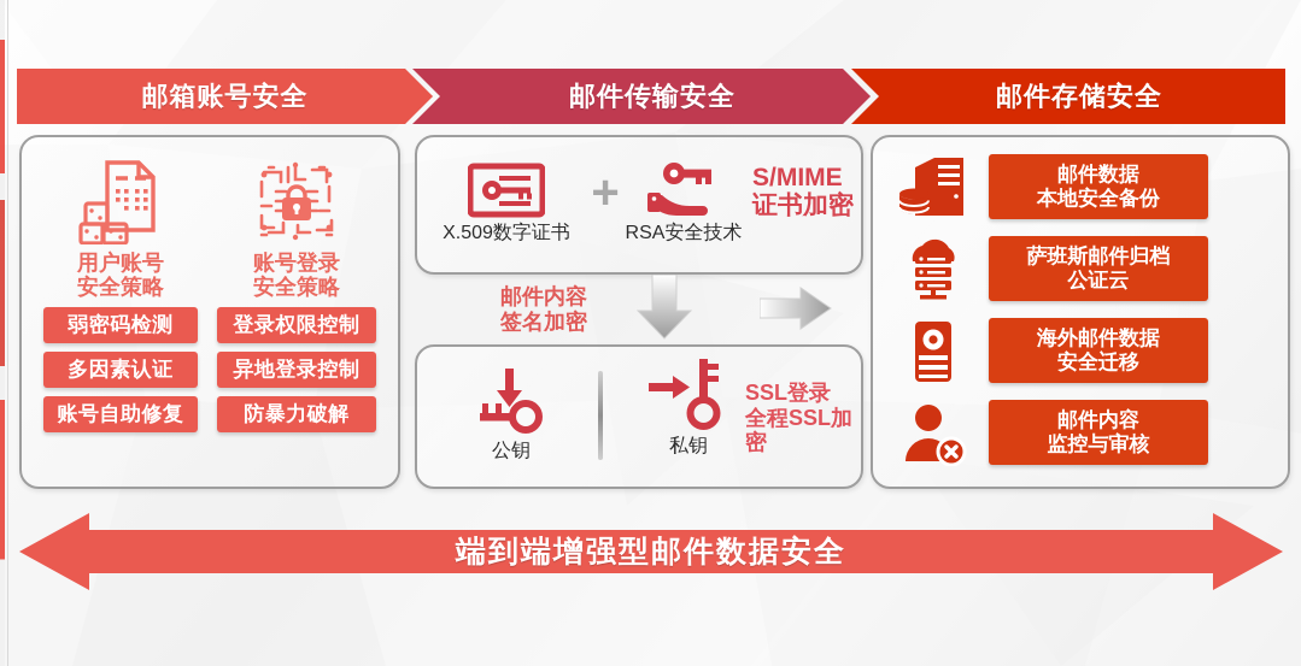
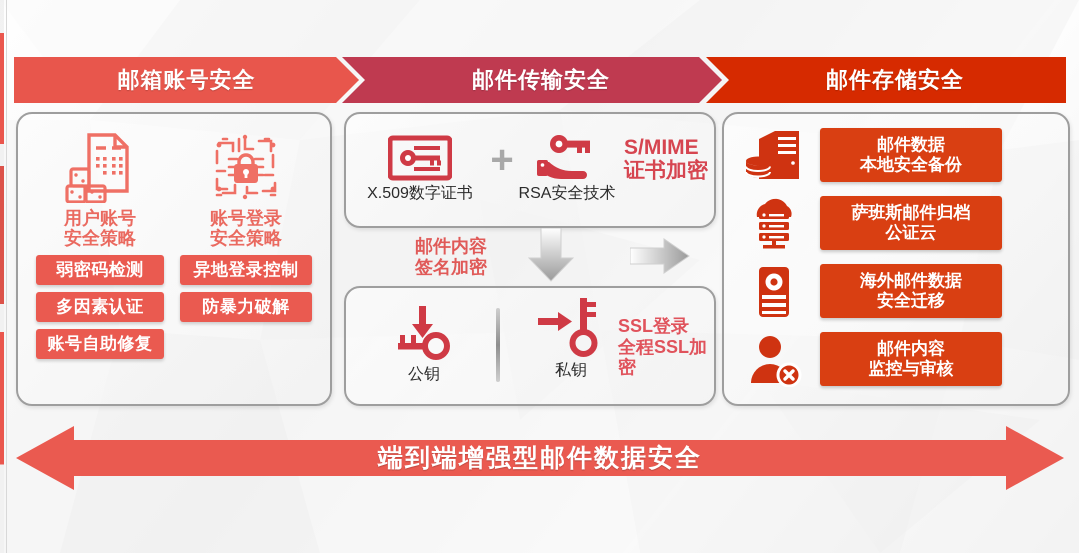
  邮箱账号安全
  邮件传输安全
  邮件存储安全
  用户账号
  安全策略
  弱密码检测
  多因素认证
  账号自助修复
  账号登录
  安全策略
- 登录权限控制
  异地登录控制
  防暴力破解
  X.509数字证书
  +
  RSA安全技术
  S/MIME
  证书加密
  邮件内容
  签名加密
  公钥
  私钥
  SSL登录
  全程SSL加密
  邮件数据
  本地安全备份
  萨班斯邮件归档
  公证云
  海外邮件数据
  安全迁移
  邮件内容
  监控与审核
  端到端增强型邮件数据安全
